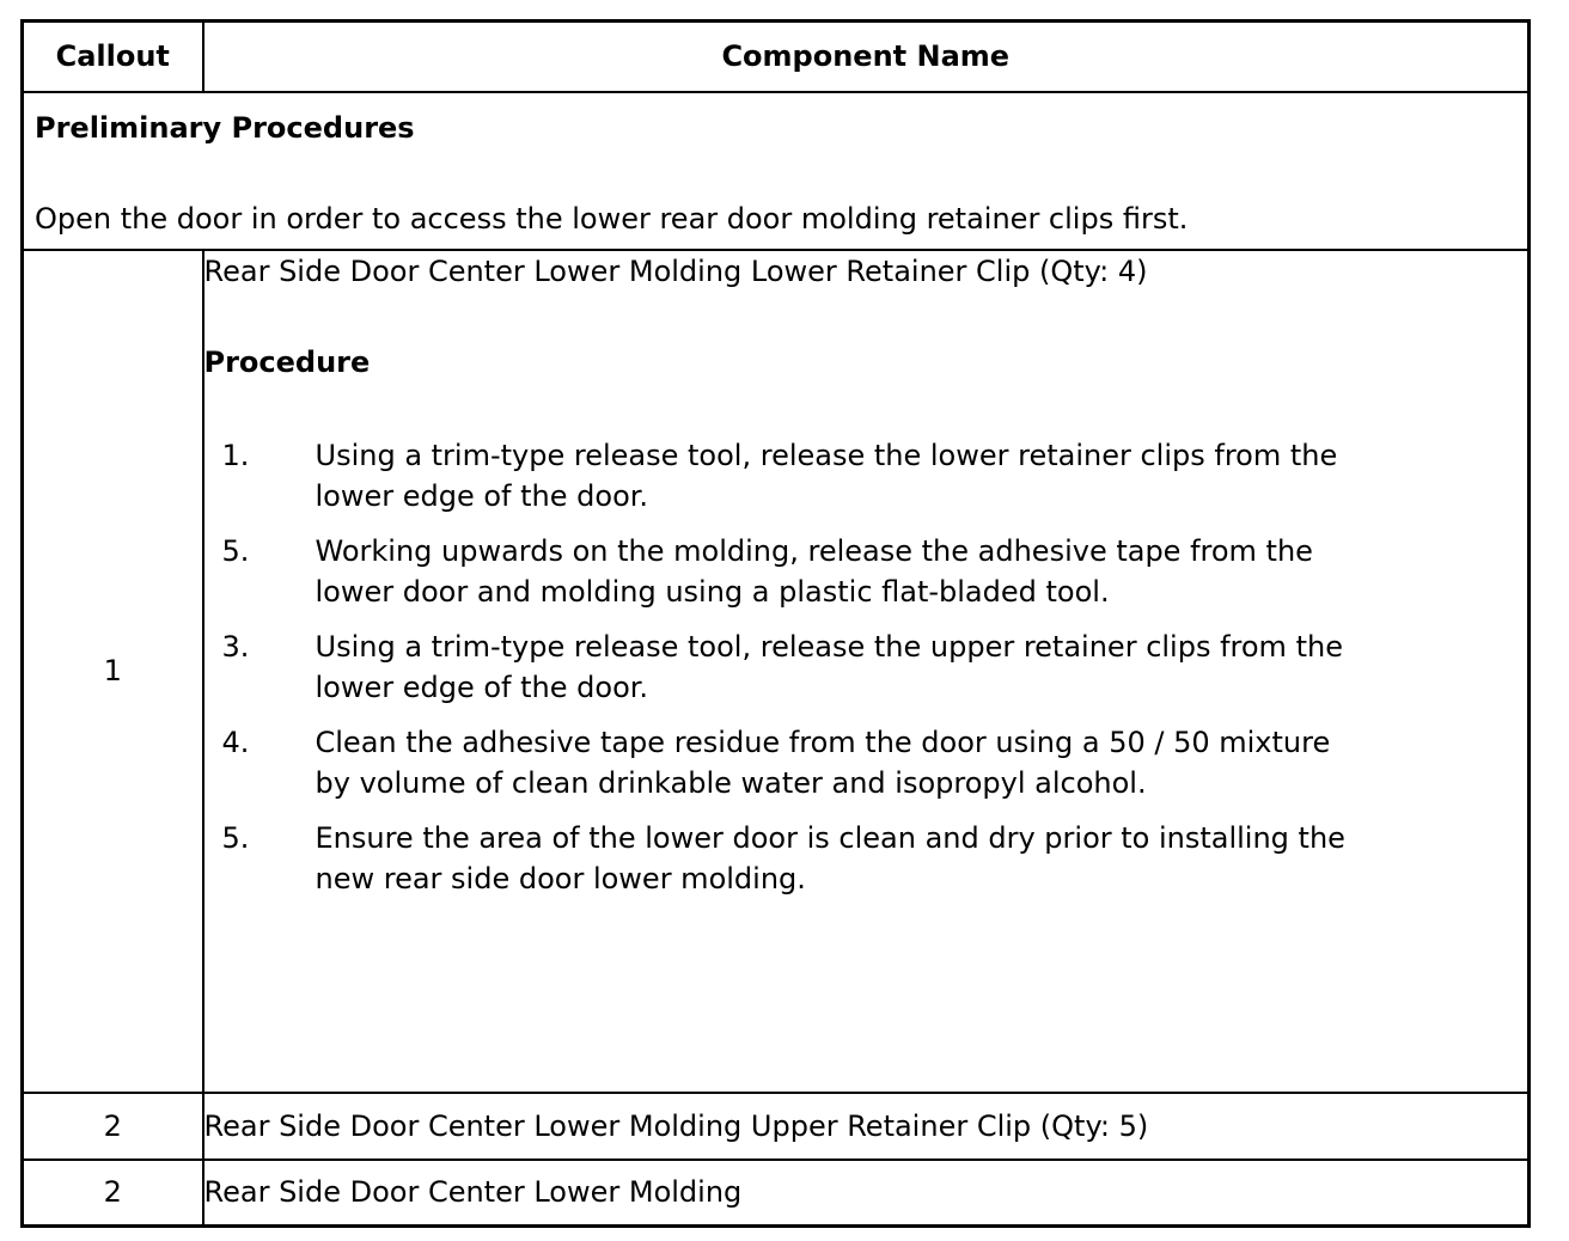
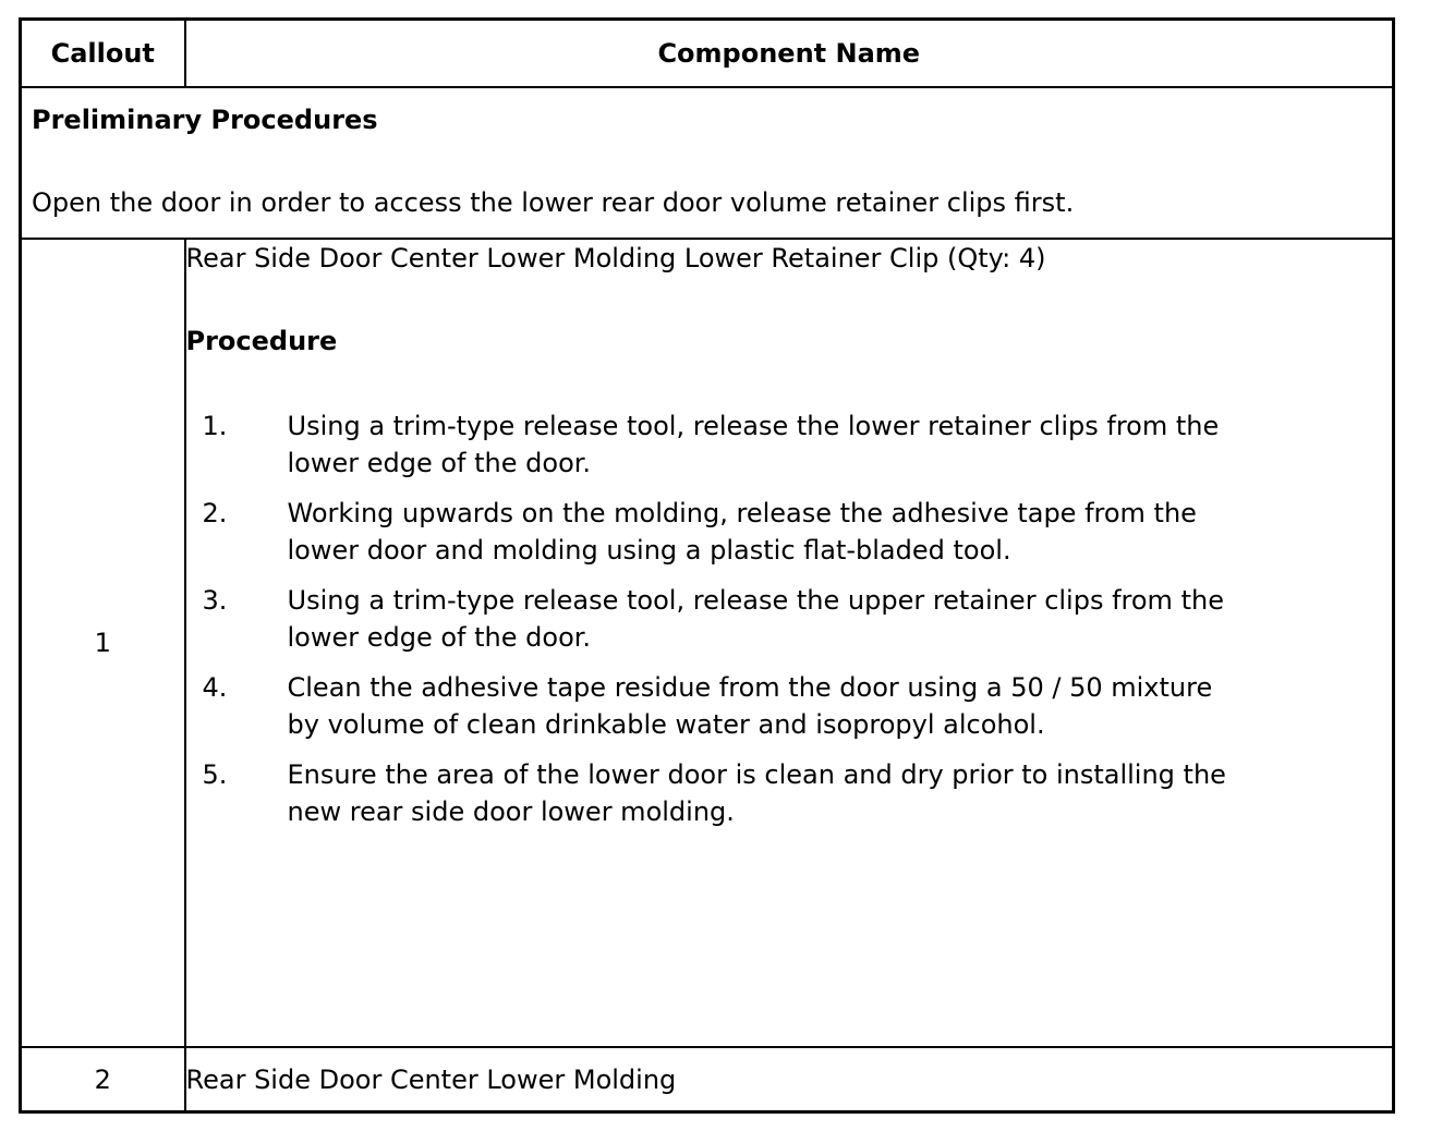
  Callout	Component Name
- Preliminary Procedures Open the door in order to access the lower rear door molding retainer clips first.
+ Preliminary Procedures Open the door in order to access the lower rear door volume retainer clips first.
- 1	Rear Side Door Center Lower Molding Lower Retainer Clip (Qty: 4) Procedure 1. Using a trim-type release tool, release the lower retainer clips from the lower edge of the door. 5. Working upwards on the molding, release the adhesive tape from the lower door and molding using a plastic flat-bladed tool. 3. Using a trim-type release tool, release the upper retainer clips from the lower edge of the door. 4. Clean the adhesive tape residue from the door using a 50 / 50 mixture by volume of clean drinkable water and isopropyl alcohol. 5. Ensure the area of the lower door is clean and dry prior to installing the new rear side door lower molding.
+ 1	Rear Side Door Center Lower Molding Lower Retainer Clip (Qty: 4) Procedure 1. Using a trim-type release tool, release the lower retainer clips from the lower edge of the door. 2. Working upwards on the molding, release the adhesive tape from the lower door and molding using a plastic flat-bladed tool. 3. Using a trim-type release tool, release the upper retainer clips from the lower edge of the door. 4. Clean the adhesive tape residue from the door using a 50 / 50 mixture by volume of clean drinkable water and isopropyl alcohol. 5. Ensure the area of the lower door is clean and dry prior to installing the new rear side door lower molding.
- 2	Rear Side Door Center Lower Molding Upper Retainer Clip (Qty: 5)
  2	Rear Side Door Center Lower Molding
